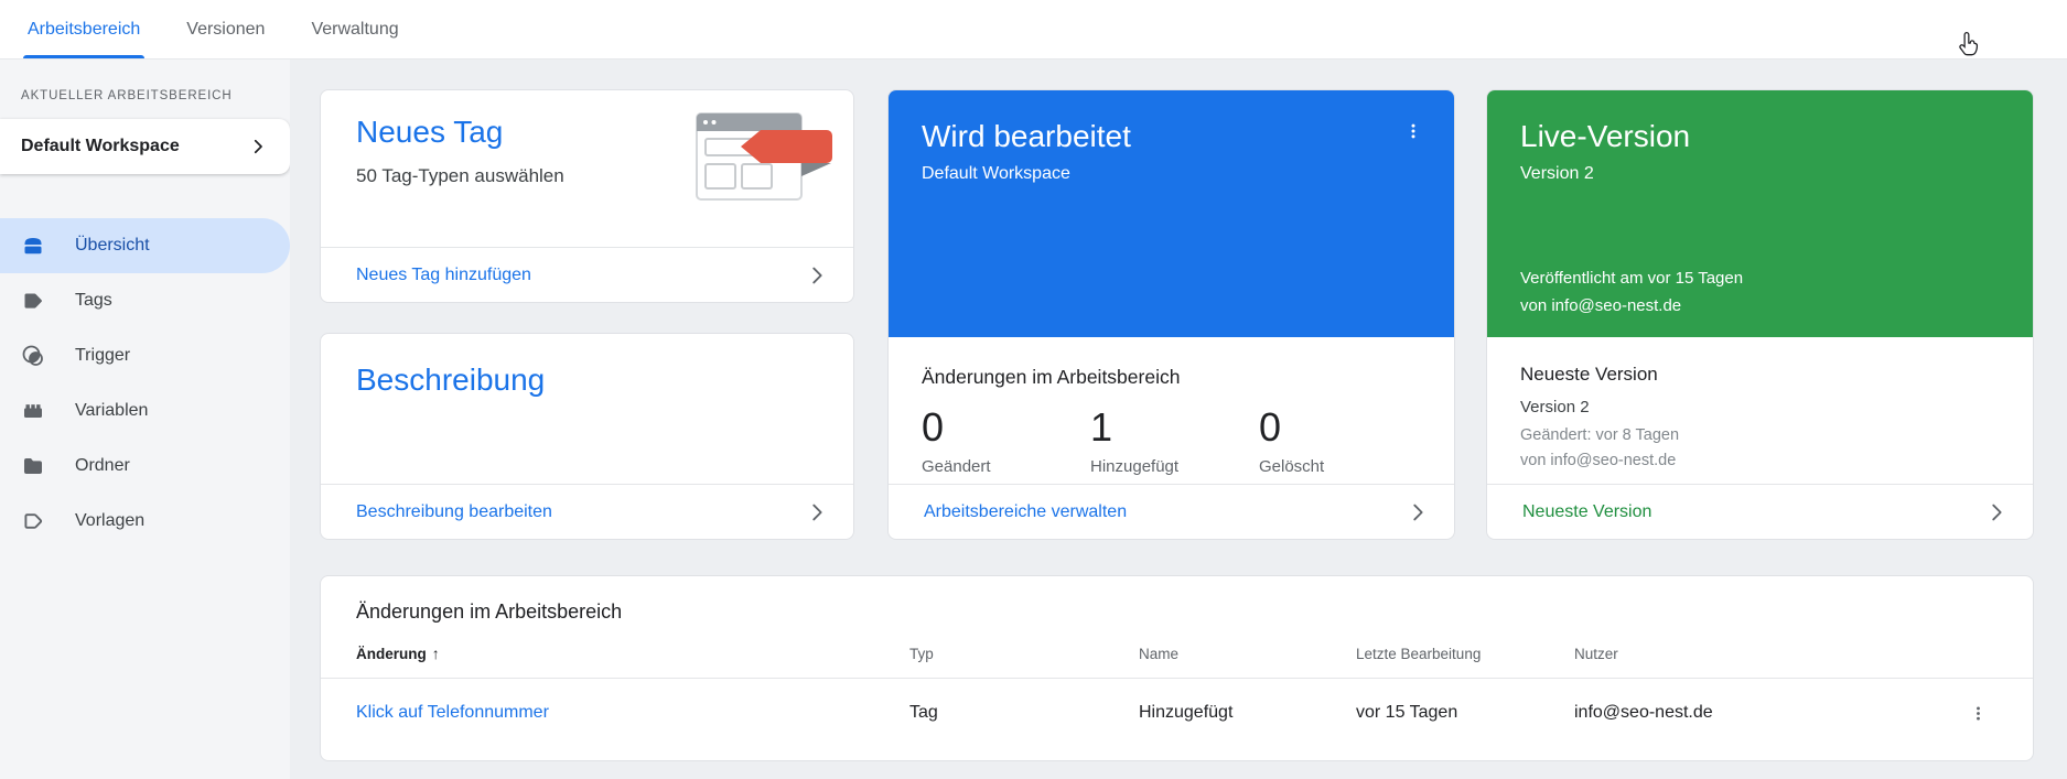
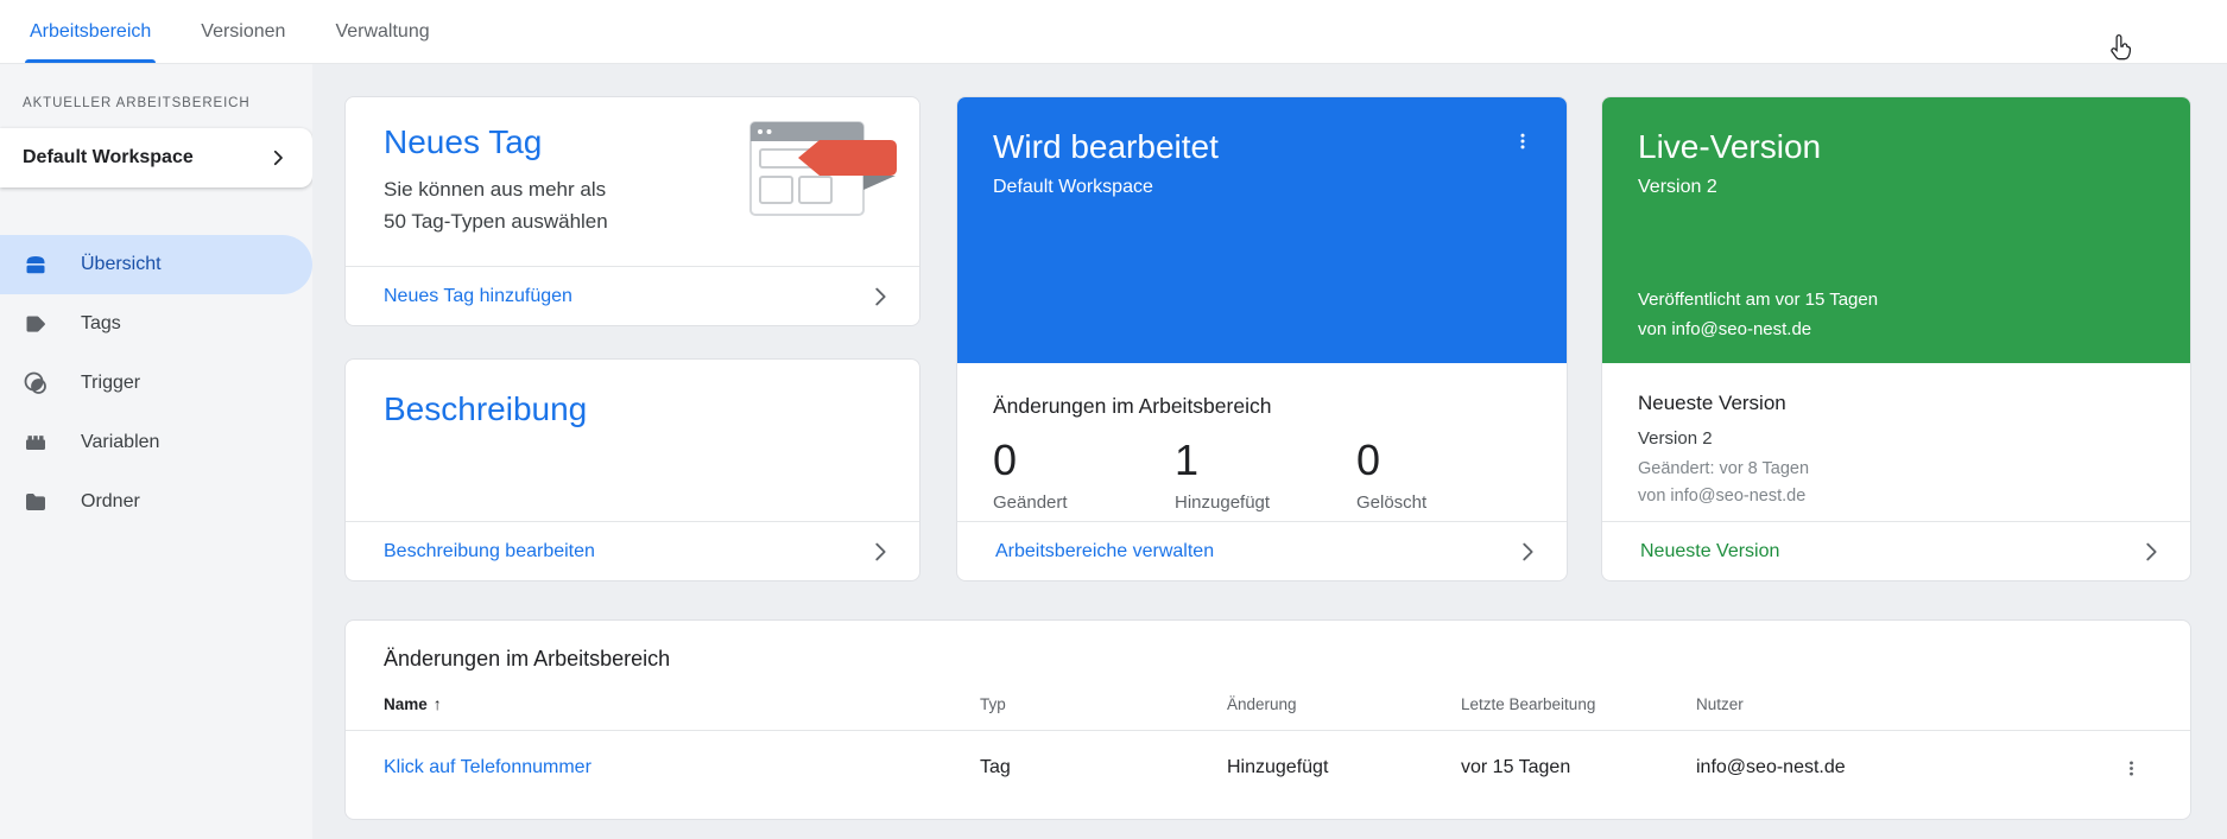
  Arbeitsbereich
  Versionen
  Verwaltung
  AKTUELLER ARBEITSBEREICH
  Default Workspace
  Übersicht
  Tags
  Trigger
  Variablen
  Ordner
- Vorlagen
  Neues Tag
+ Sie können aus mehr als
  50 Tag-Typen auswählen
  Neues Tag hinzufügen
  Beschreibung
  Beschreibung bearbeiten
  Wird bearbeitet
  Default Workspace
  Änderungen im Arbeitsbereich
  0
  Geändert
  1
  Hinzugefügt
  0
  Gelöscht
  Arbeitsbereiche verwalten
  Live-Version
  Version 2
  Veröffentlicht am vor 15 Tagen
  von info@seo-nest.de
  Neueste Version
  Version 2
  Geändert: vor 8 Tagen
  von info@seo-nest.de
  Neueste Version
  Änderungen im Arbeitsbereich
- Änderung ↑
+ Name ↑
  Typ
- Name
+ Änderung
  Letzte Bearbeitung
  Nutzer
  Klick auf Telefonnummer
  Tag
  Hinzugefügt
  vor 15 Tagen
  info@seo-nest.de
